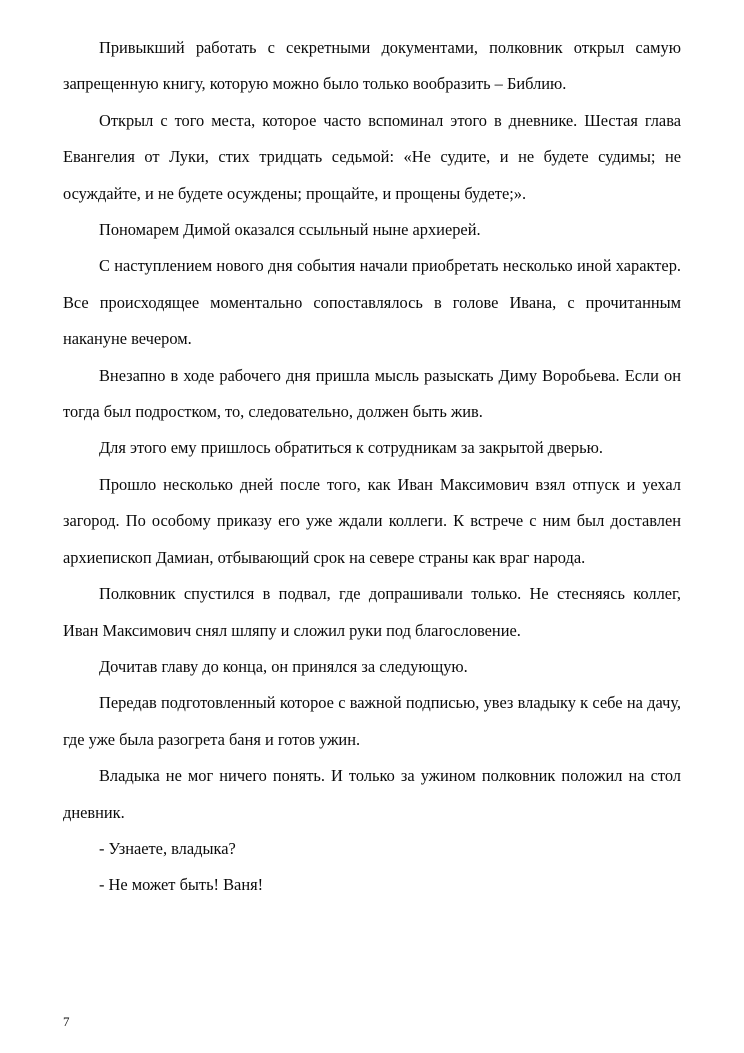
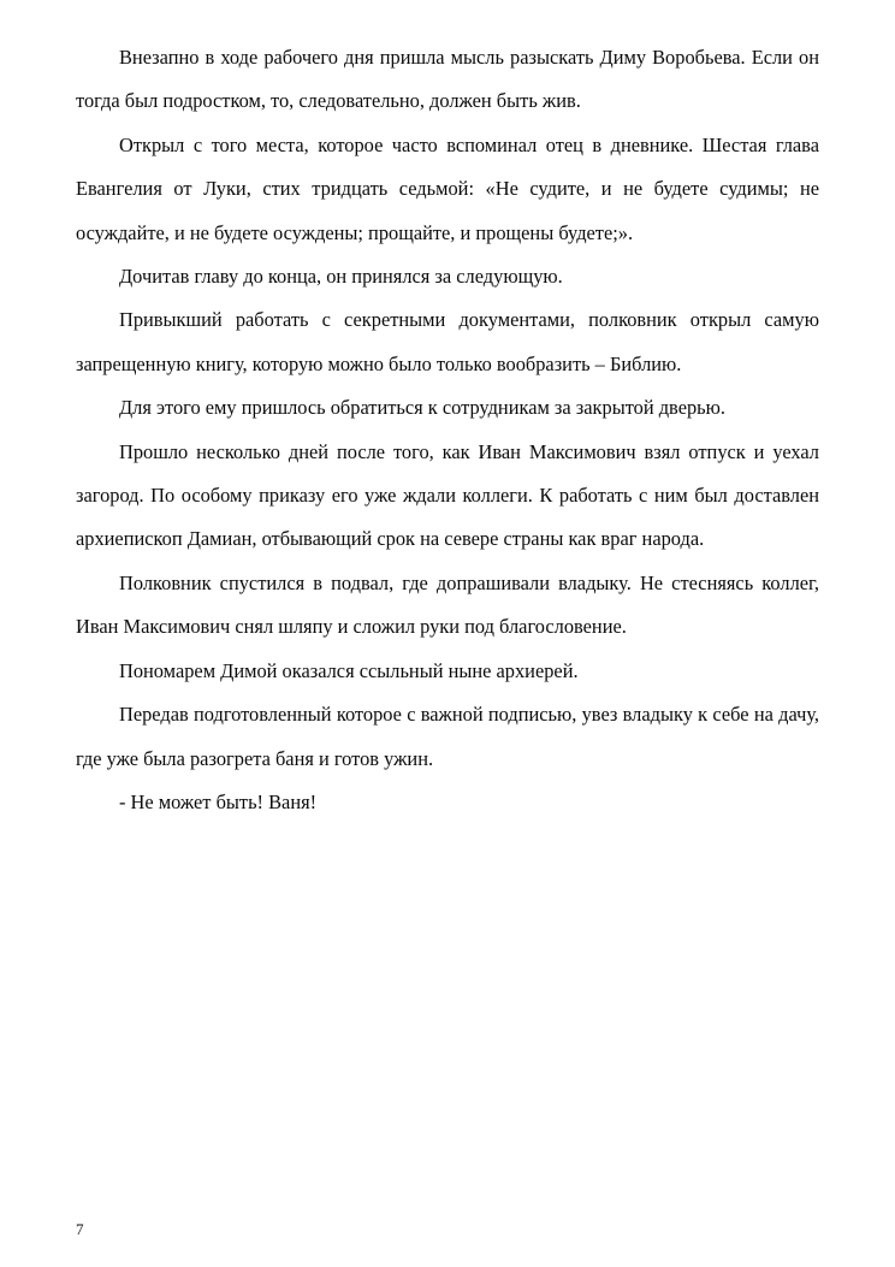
- Привыкший работать с секретными документами, полковник открыл самую запрещенную книгу, которую можно было только вообразить – Библию.
+ Внезапно в ходе рабочего дня пришла мысль разыскать Диму Воробьева. Если он тогда был подростком, то, следовательно, должен быть жив.
- Открыл с того места, которое часто вспоминал этого в дневнике. Шестая глава Евангелия от Луки, стих тридцать седьмой: «Не судите, и не будете судимы; не осуждайте, и не будете осуждены; прощайте, и прощены будете;».
+ Открыл с того места, которое часто вспоминал отец в дневнике. Шестая глава Евангелия от Луки, стих тридцать седьмой: «Не судите, и не будете судимы; не осуждайте, и не будете осуждены; прощайте, и прощены будете;».
- Пономарем Димой оказался ссыльный ныне архиерей.
+ Дочитав главу до конца, он принялся за следующую.
- С наступлением нового дня события начали приобретать несколько иной характер. Все происходящее моментально сопоставлялось в голове Ивана, с прочитанным накануне вечером.
- Внезапно в ходе рабочего дня пришла мысль разыскать Диму Воробьева. Если он тогда был подростком, то, следовательно, должен быть жив.
+ Привыкший работать с секретными документами, полковник открыл самую запрещенную книгу, которую можно было только вообразить – Библию.
  Для этого ему пришлось обратиться к сотрудникам за закрытой дверью.
- Прошло несколько дней после того, как Иван Максимович взял отпуск и уехал загород. По особому приказу его уже ждали коллеги. К встрече с ним был доставлен архиепископ Дамиан, отбывающий срок на севере страны как враг народа.
+ Прошло несколько дней после того, как Иван Максимович взял отпуск и уехал загород. По особому приказу его уже ждали коллеги. К работать с ним был доставлен архиепископ Дамиан, отбывающий срок на севере страны как враг народа.
- Полковник спустился в подвал, где допрашивали только. Не стесняясь коллег, Иван Максимович снял шляпу и сложил руки под благословение.
+ Полковник спустился в подвал, где допрашивали владыку. Не стесняясь коллег, Иван Максимович снял шляпу и сложил руки под благословение.
- Дочитав главу до конца, он принялся за следующую.
+ Пономарем Димой оказался ссыльный ныне архиерей.
  Передав подготовленный которое с важной подписью, увез владыку к себе на дачу, где уже была разогрета баня и готов ужин.
- Владыка не мог ничего понять. И только за ужином полковник положил на стол дневник.
- - Узнаете, владыка?
  - Не может быть! Ваня!
  7
